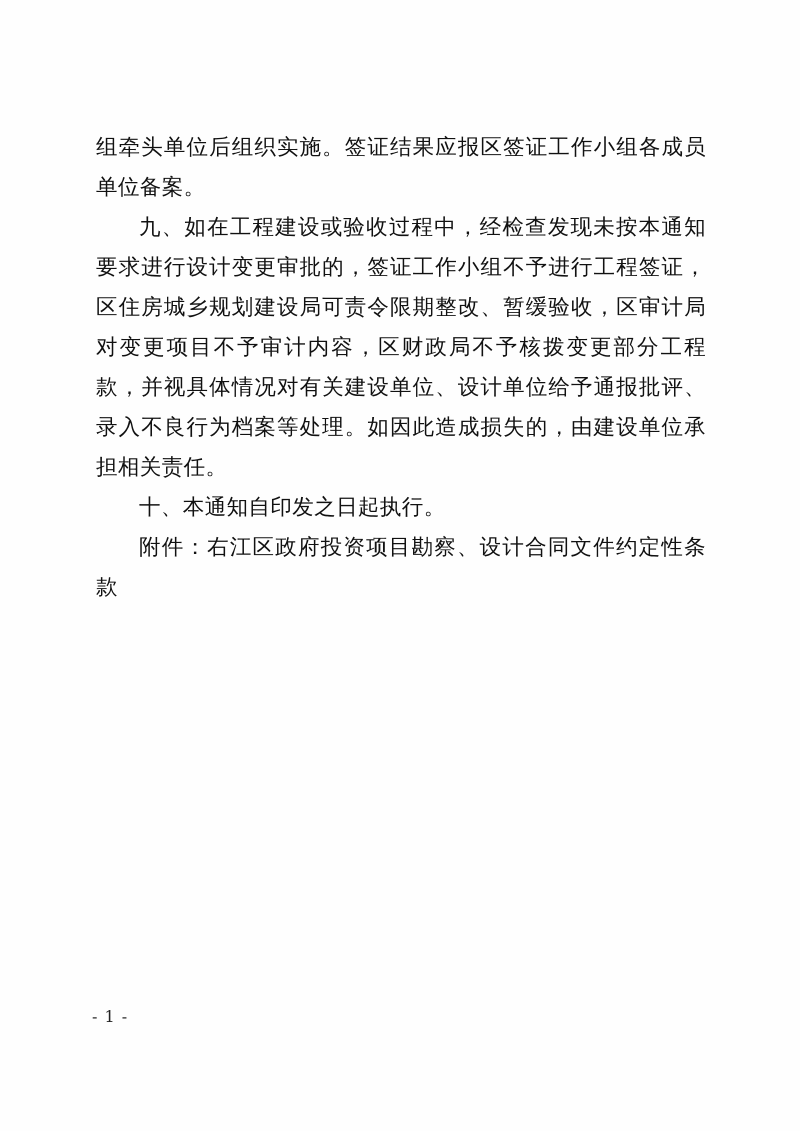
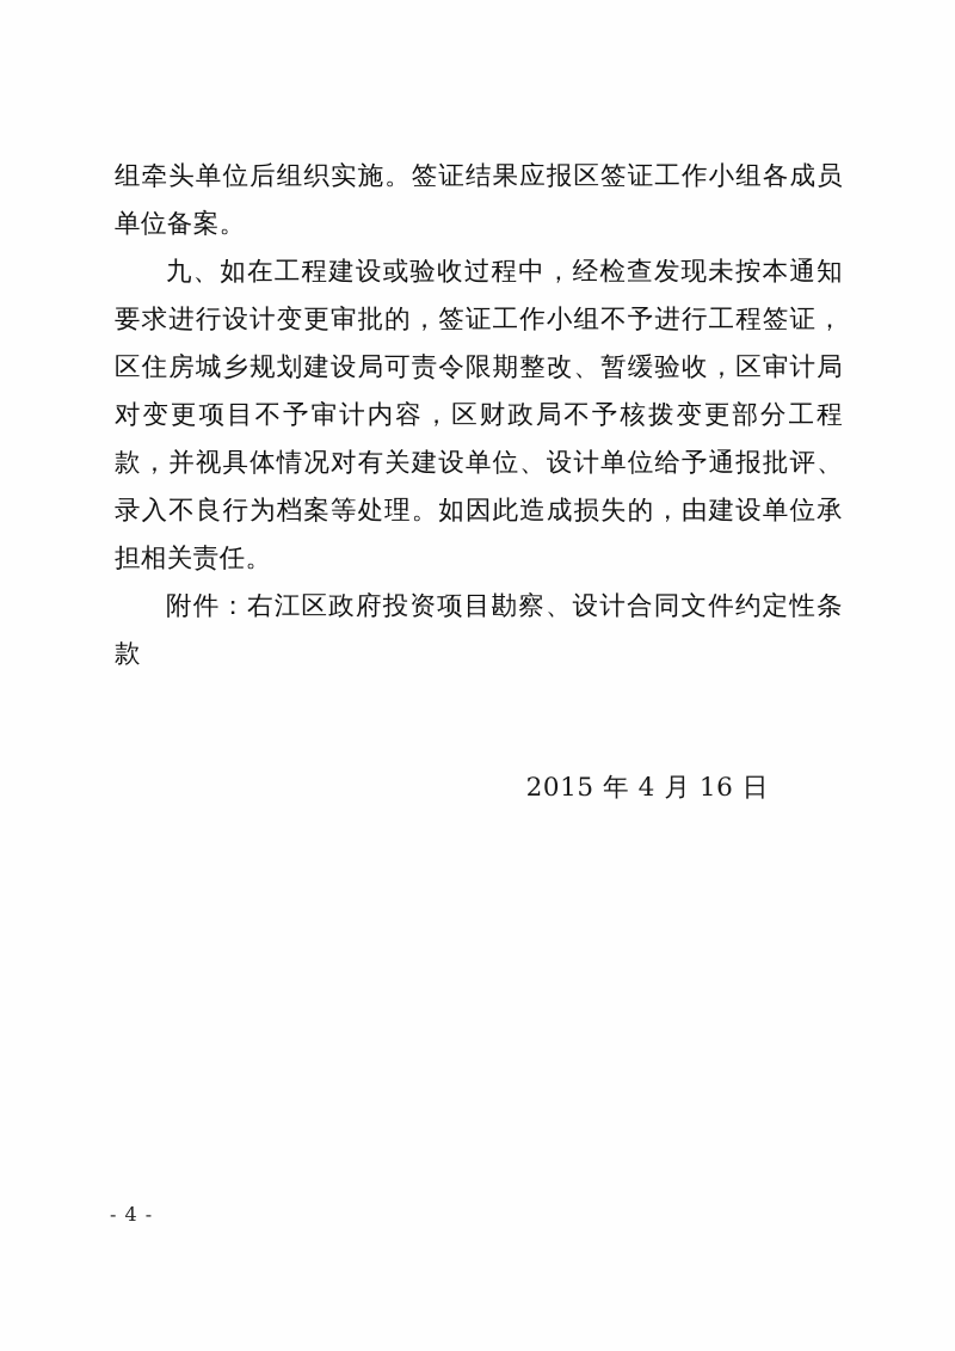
  组牵头单位后组织实施。签证结果应报区签证工作小组各成员单位备案。
  九、如在工程建设或验收过程中，经检查发现未按本通知要求进行设计变更审批的，签证工作小组不予进行工程签证，区住房城乡规划建设局可责令限期整改、暂缓验收，区审计局对变更项目不予审计内容，区财政局不予核拨变更部分工程款，并视具体情况对有关建设单位、设计单位给予通报批评、录入不良行为档案等处理。如因此造成损失的，由建设单位承担相关责任。
- 十、本通知自印发之日起执行。
  附件：右江区政府投资项目勘察、设计合同文件约定性条款
+ 2015 年 4 月 16 日
- - 1 -
+ - 4 -
